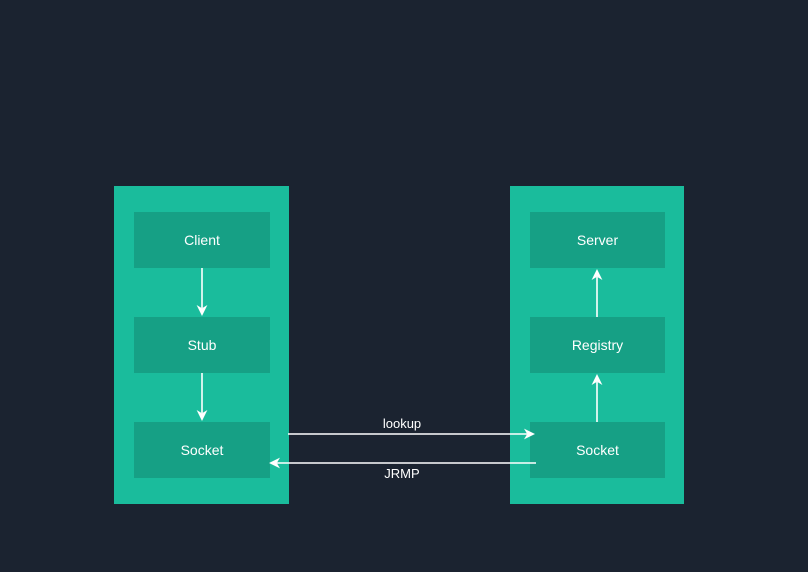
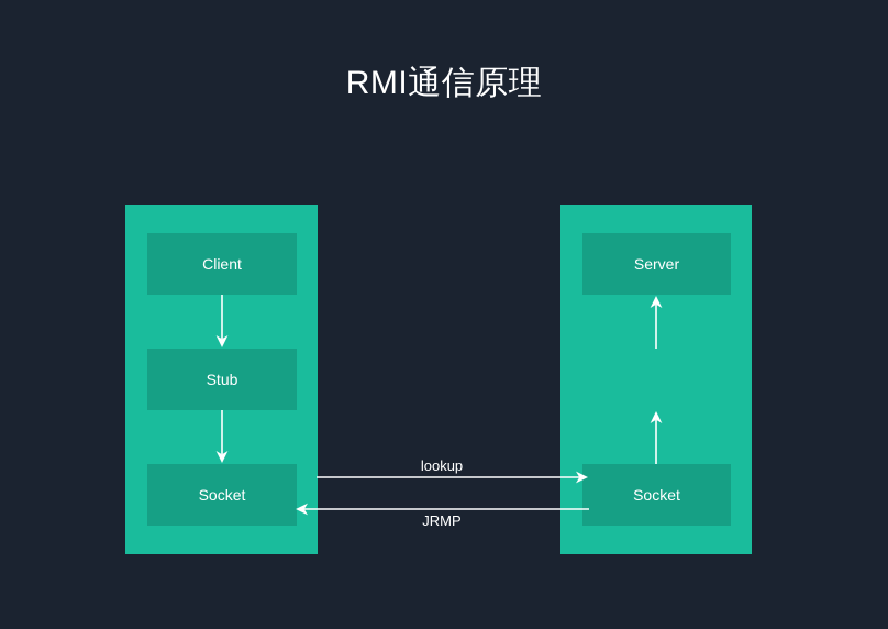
+ RMI通信原理
  Client
  Stub
  Socket
  Server
- Registry
  Socket
  lookup
  JRMP
